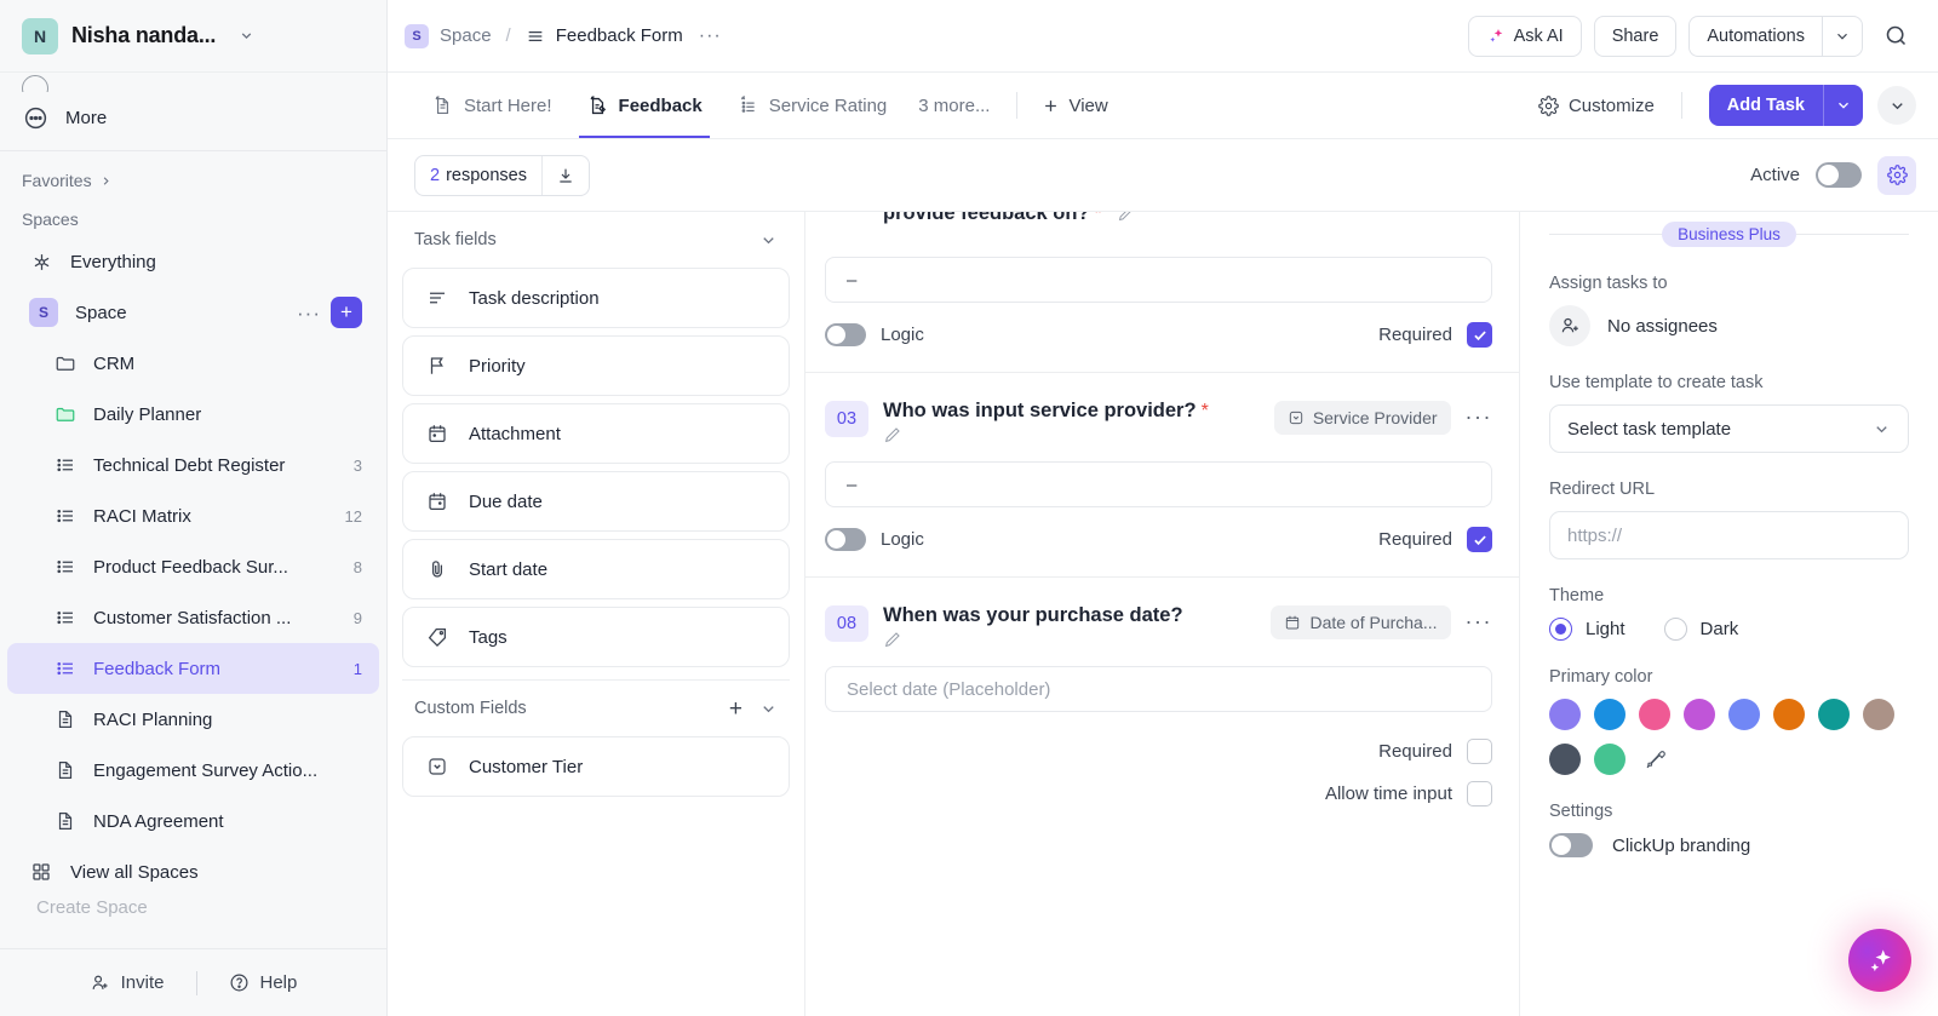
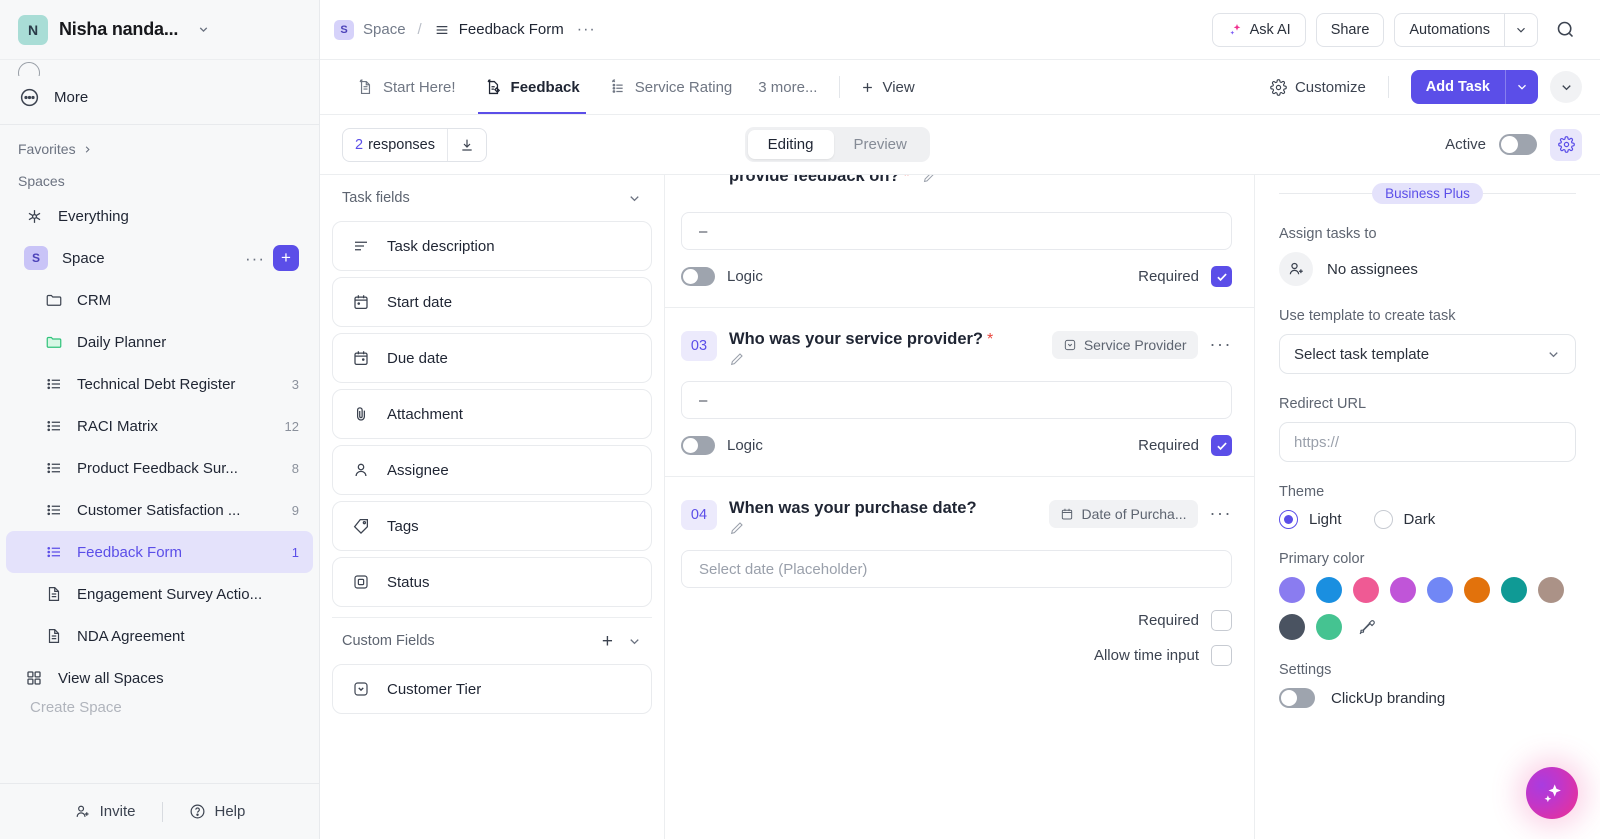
  N
  Nisha nanda...
  More
  Favorites
  Spaces
  Everything
  S
  Space
  ···
  +
  CRM
  Daily Planner
  Technical Debt Register
  3
  RACI Matrix
  12
  Product Feedback Sur...
  8
  Customer Satisfaction ...
  9
  Feedback Form
  1
- RACI Planning
  Engagement Survey Actio...
  NDA Agreement
  View all Spaces
  Create Space
  Invite
  Help
  S
  Space
  /
  Feedback Form
  ···
  Ask AI
  Share
  Automations
  Start Here!
  Feedback
  Service Rating
  3 more...
  View
  Customize
  Add Task
  2
  responses
+ Editing
+ Preview
  Active
  Task fields
  Task description
- Priority
- Attachment
+ Start date
  Due date
- Start date
+ Attachment
+ Assignee
  Tags
+ Status
  Custom Fields
  +
  Customer Tier
  provide feedback on? *
  –
  Logic
  Required
  03
- Who was input service provider? *
+ Who was your service provider? *
  Service Provider
  ···
  –
  Logic
  Required
- 08
+ 04
  When was your purchase date?
  Date of Purcha...
  ···
  Select date (Placeholder)
  Required
  Allow time input
  Business Plus
  Assign tasks to
  No assignees
  Use template to create task
  Select task template
  Redirect URL
  https://
  Theme
  Light
  Dark
  Primary color
  Settings
  ClickUp branding
